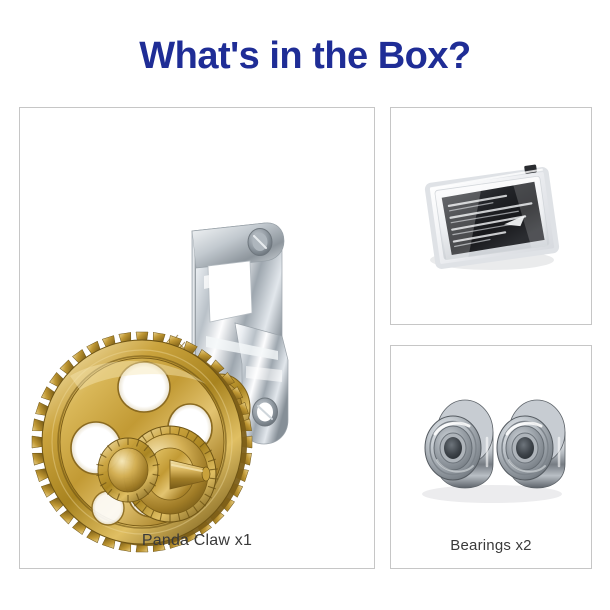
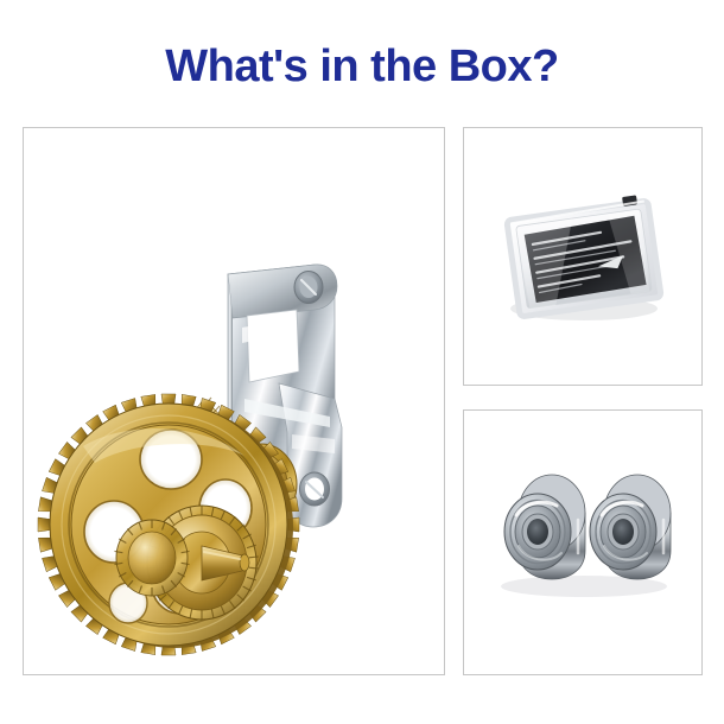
  What's in the Box?
- Panda Claw x1
- Bearings x2
